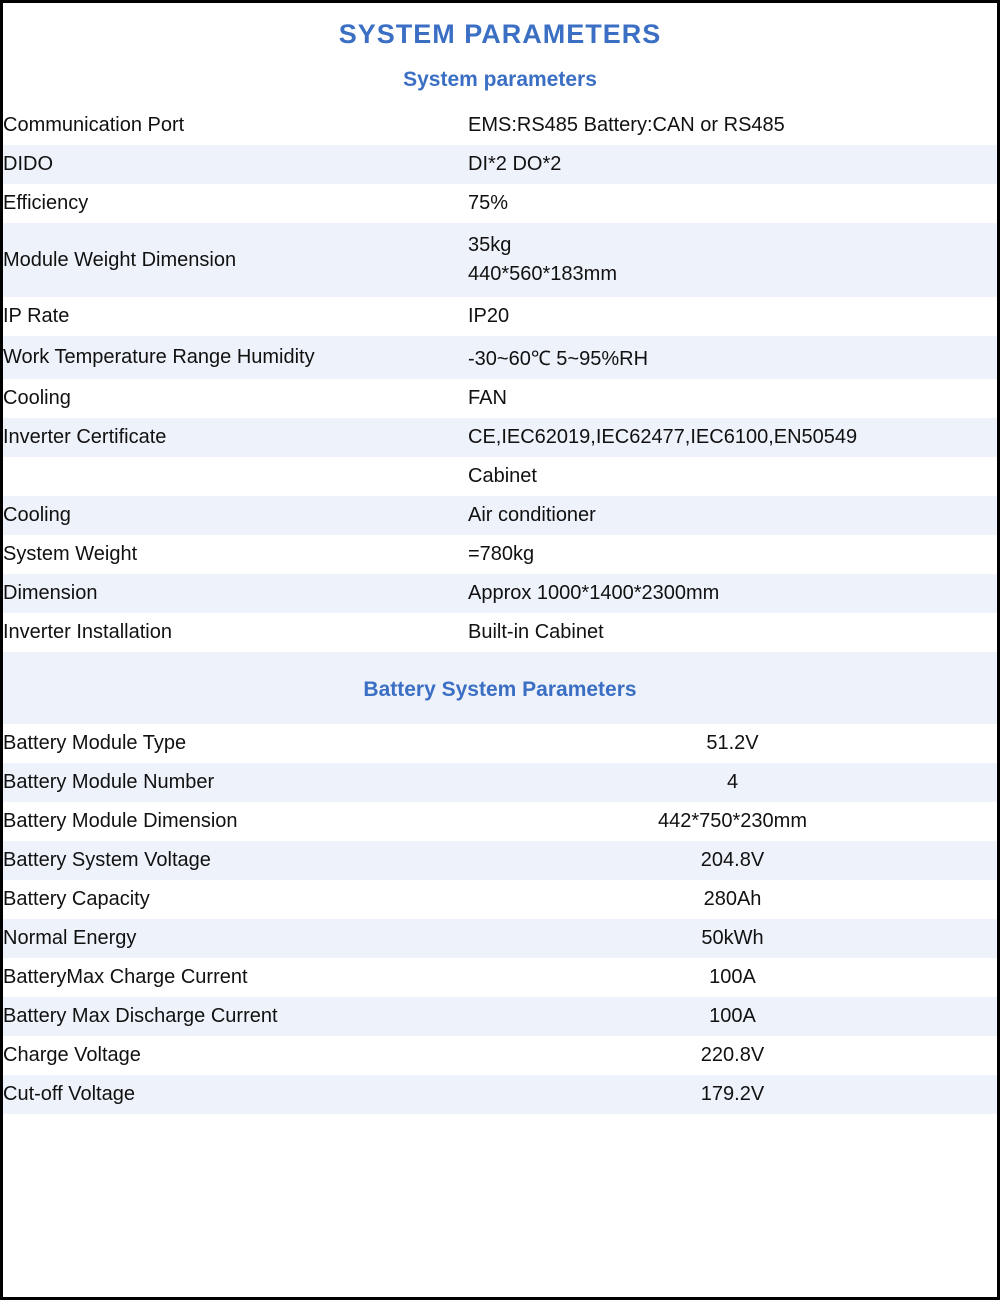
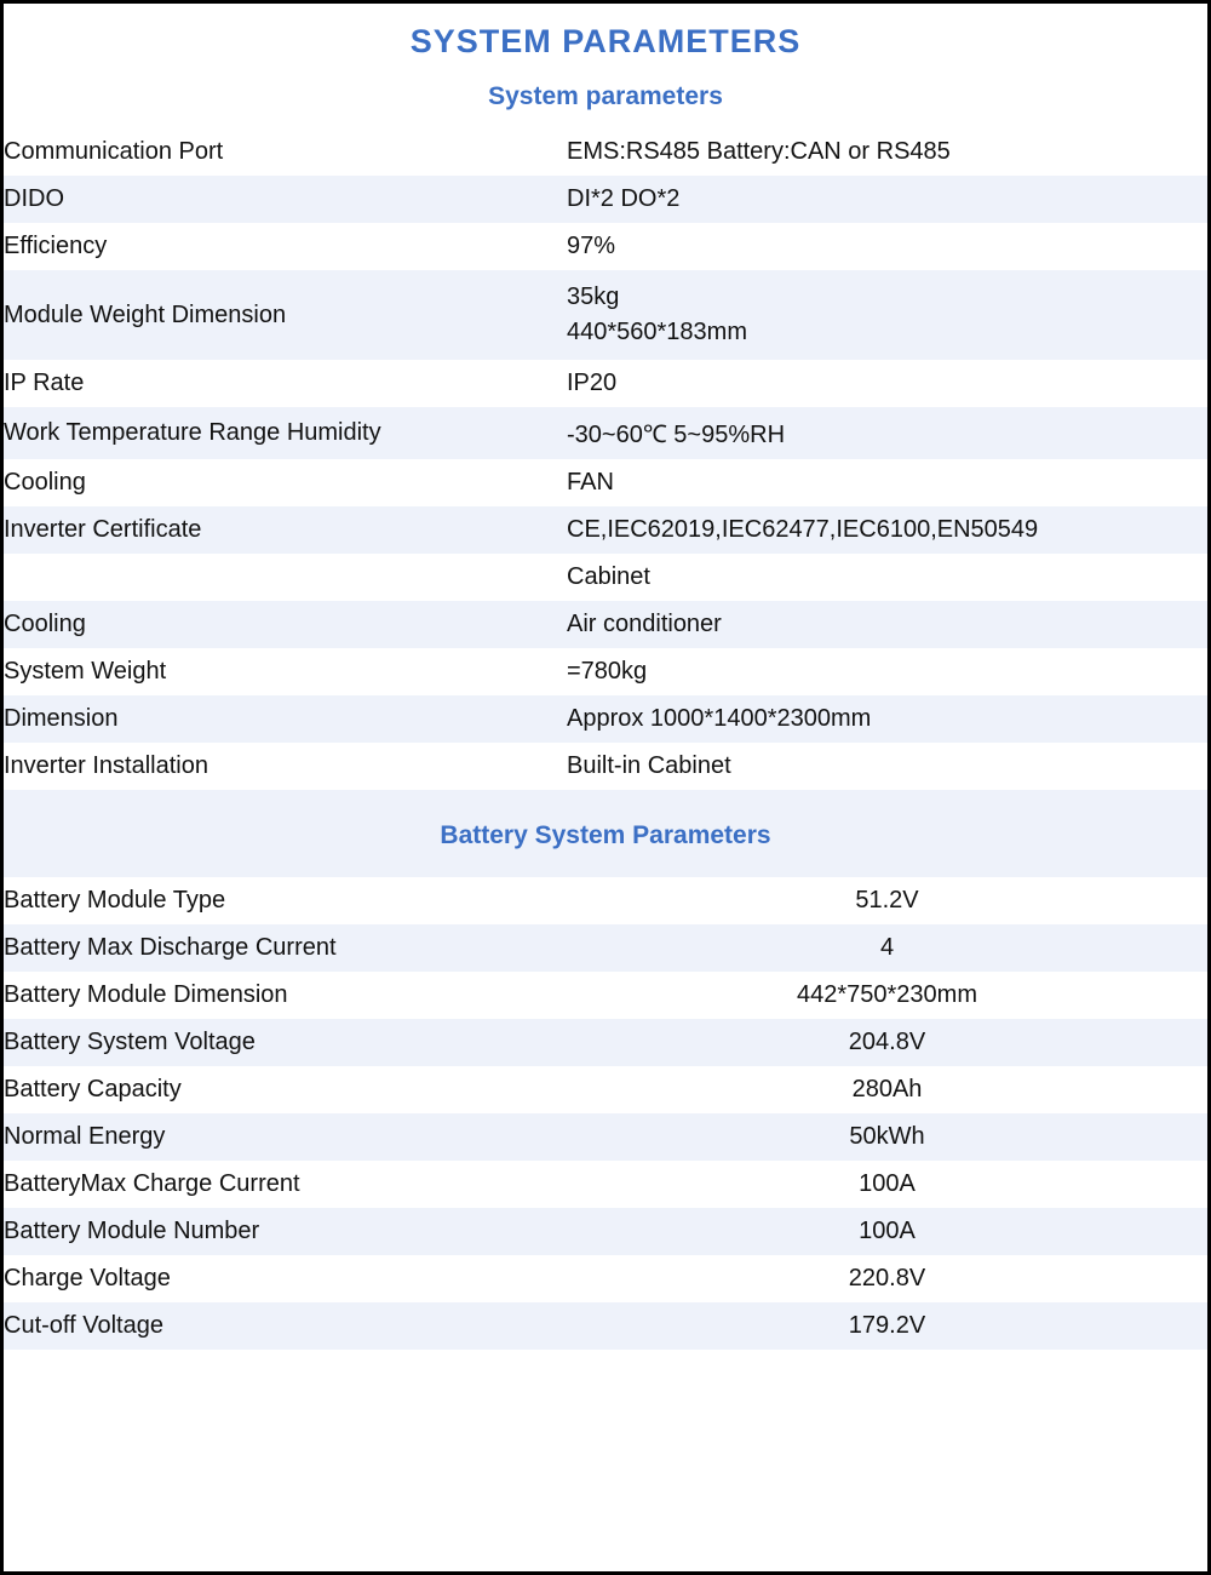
  SYSTEM PARAMETERS
  System parameters
  Communication Port	EMS:RS485 Battery:CAN or RS485
  DIDO	DI*2 DO*2
- Efficiency	75%
+ Efficiency	97%
  Module Weight Dimension	35kg 440*560*183mm
  IP Rate	IP20
  Work Temperature Range Humidity	-30~60℃ 5~95%RH
  Cooling	FAN
  Inverter Certificate	CE,IEC62019,IEC62477,IEC6100,EN50549
  	Cabinet
  Cooling	Air conditioner
  System Weight	=780kg
  Dimension	Approx 1000*1400*2300mm
  Inverter Installation	Built-in Cabinet
  Battery System Parameters
  Battery Module Type	51.2V
- Battery Module Number	4
+ Battery Max Discharge Current	4
  Battery Module Dimension	442*750*230mm
  Battery System Voltage	204.8V
  Battery Capacity	280Ah
  Normal Energy	50kWh
  BatteryMax Charge Current	100A
- Battery Max Discharge Current	100A
+ Battery Module Number	100A
  Charge Voltage	220.8V
  Cut-off Voltage	179.2V
